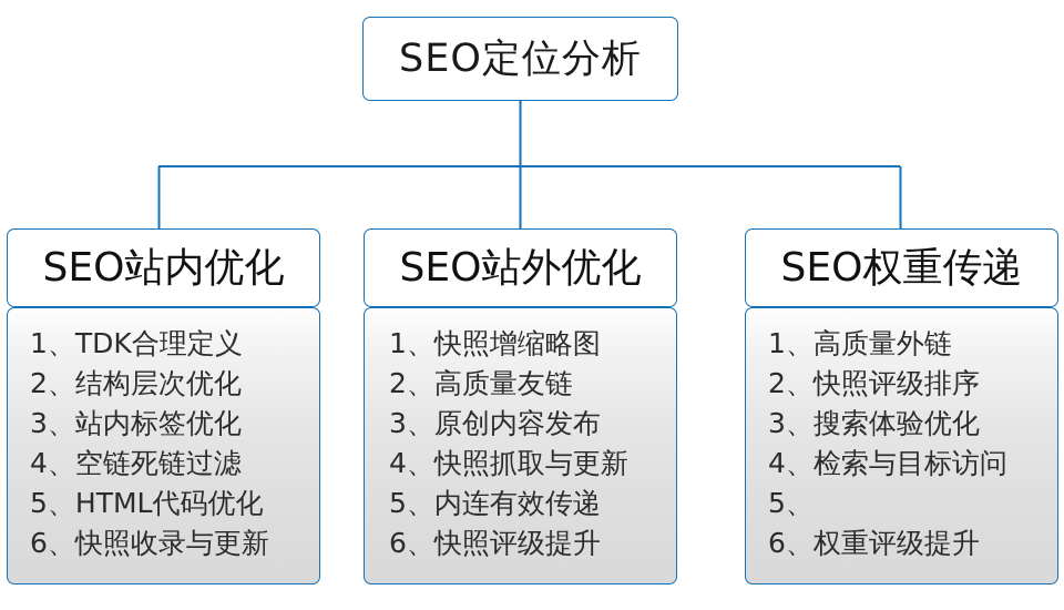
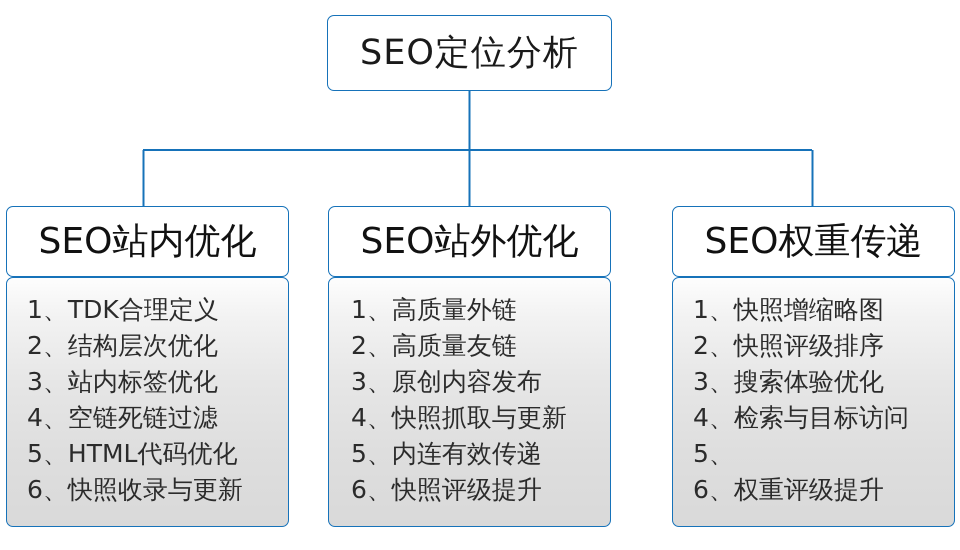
  SEO定位分析
  SEO站内优化
  1、
  TDK合理定义
  2、
  结构层次优化
  3、
  站内标签优化
  4、
  空链死链过滤
  5、
  HTML代码优化
  6、
  快照收录与更新
  SEO站外优化
  1、
- 快照增缩略图
+ 高质量外链
  2、
  高质量友链
  3、
  原创内容发布
  4、
  快照抓取与更新
  5、
  内连有效传递
  6、
  快照评级提升
  SEO权重传递
  1、
- 高质量外链
+ 快照增缩略图
  2、
  快照评级排序
  3、
  搜索体验优化
  4、
  检索与目标访问
  5、
  6、
  权重评级提升
